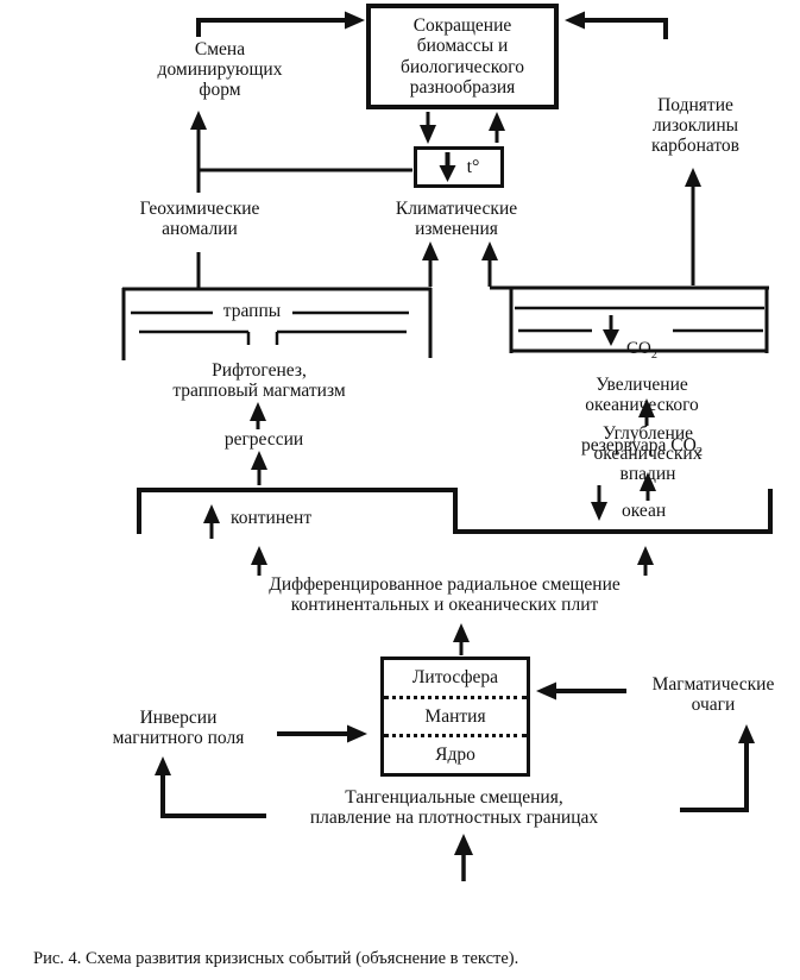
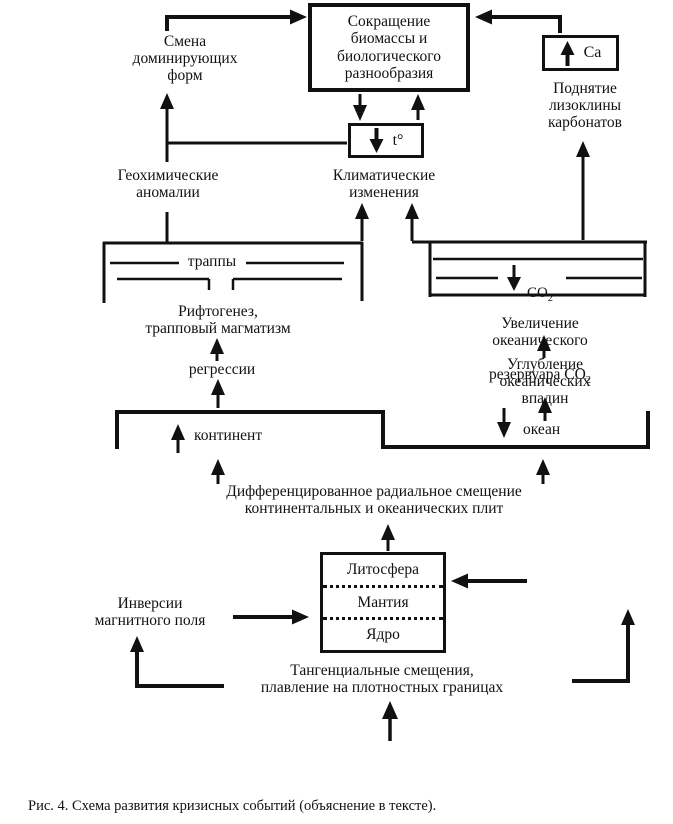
  Сокращение
  биомассы и
  биологического
  разнообразия
+ Ca
  t°
  Литосфера
  Мантия
  Ядро
  Смена
  доминирующих
  форм
  Поднятие
  лизоклины
  карбонатов
  Геохимические
  аномалии
  Климатические
  изменения
  траппы
  Рифтогенез,
  трапповый магматизм
  регрессии
  континент
  океан
  Углубление океанических
  впадин
  Увеличение океанического
  резервуара CO2
  CO2
  Дифференцированное радиальное смещение
  континентальных и океанических плит
  Инверсии
  магнитного поля
- Магматические
- очаги
  Тангенциальные смещения,
  плавление на плотностных границах
  Рис. 4. Схема развития кризисных событий (объяснение в тексте).
